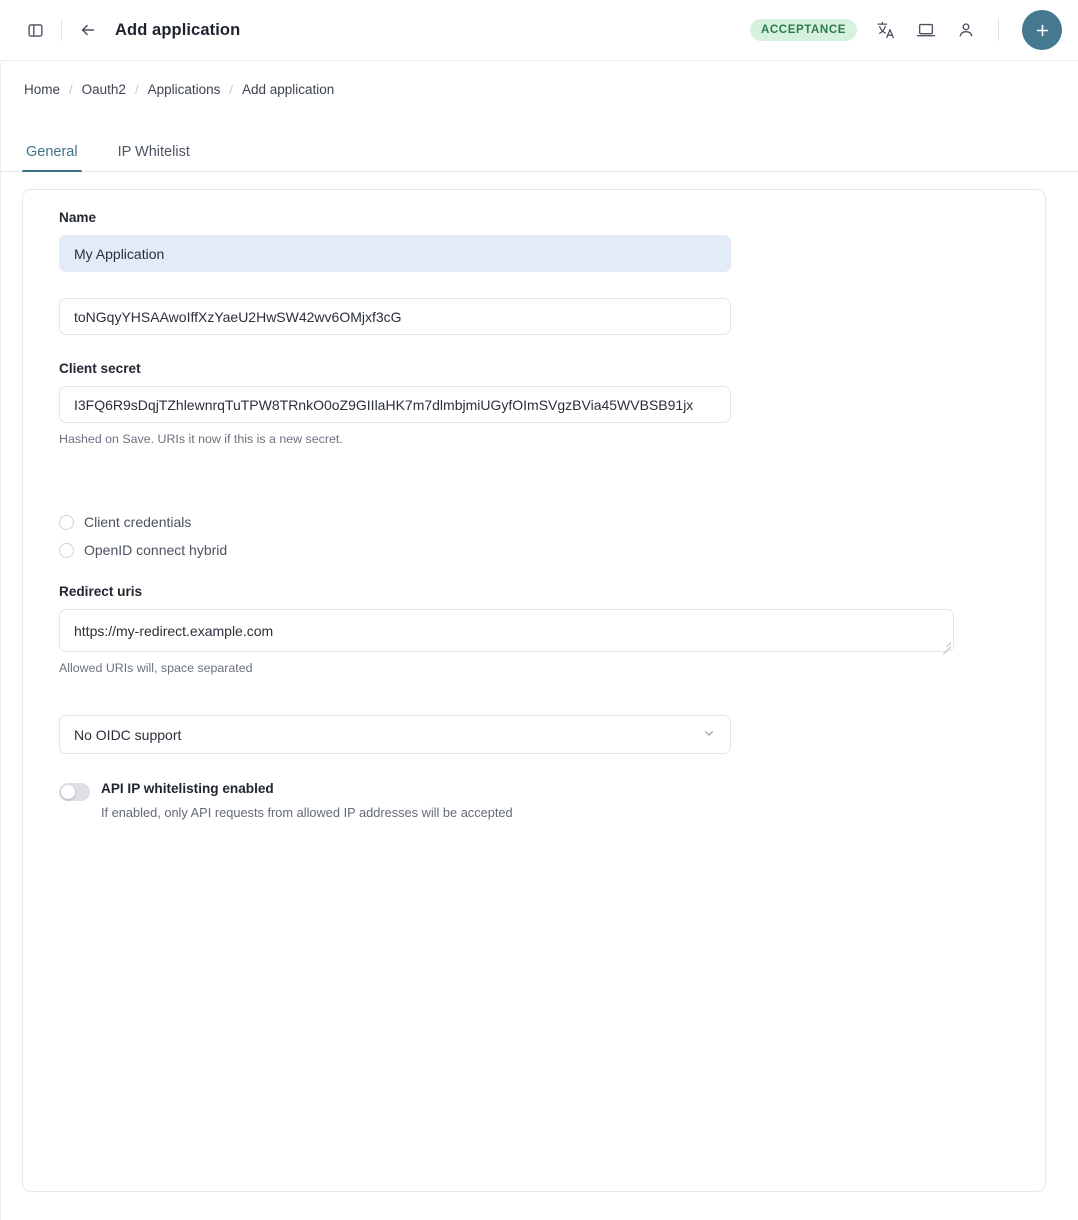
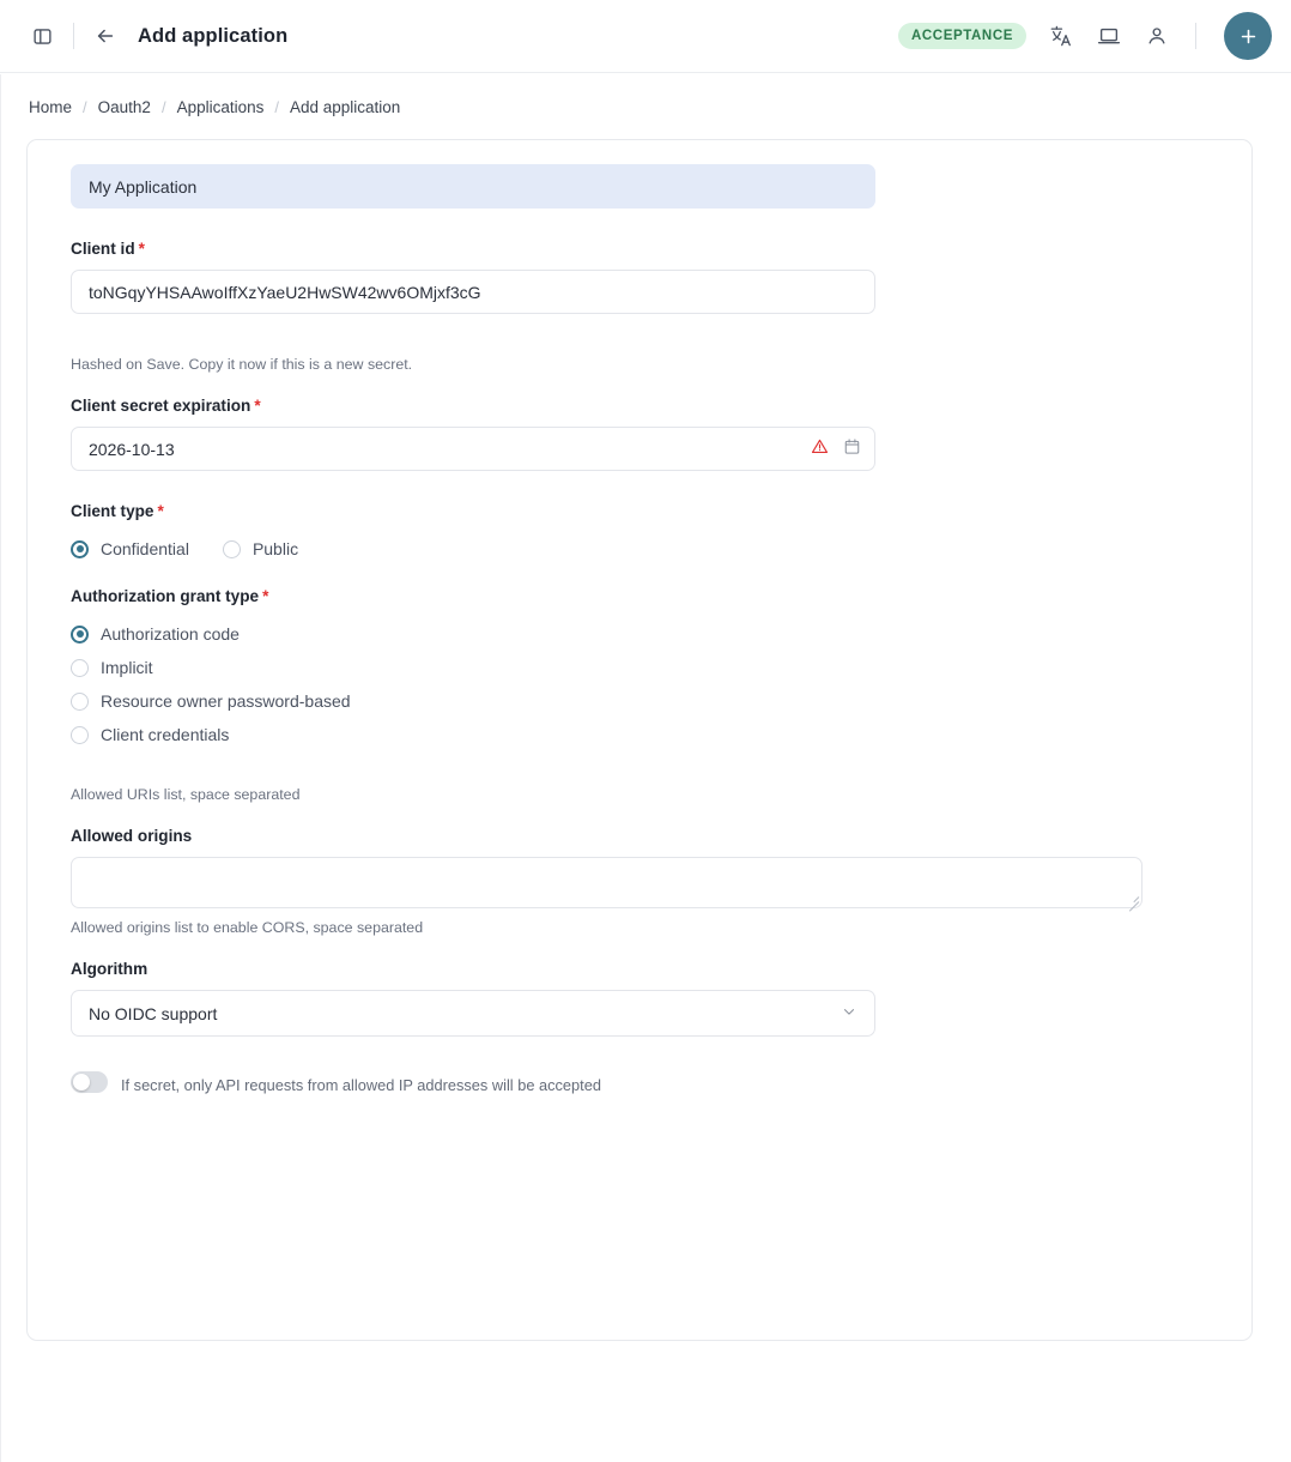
  Add application
  ACCEPTANCE
  Home
  /
  Oauth2
  /
  Applications
  /
  Add application
- General
- IP Whitelist
- Name
  My Application
+ Client id *
  toNGqyYHSAAwoIffXzYaeU2HwSW42wv6OMjxf3cG
- Client secret
- I3FQ6R9sDqjTZhlewnrqTuTPW8TRnkO0oZ9GIIlaHK7m7dlmbjmiUGyfOImSVgzBVia45WVBSB91jx
- Hashed on Save. URIs it now if this is a new secret.
+ Hashed on Save. Copy it now if this is a new secret.
+ Client secret expiration *
+ 2026-10-13
+ Client type *
+ Confidential
+ Public
+ Authorization grant type *
+ Authorization code
+ Implicit
+ Resource owner password-based
  Client credentials
- OpenID connect hybrid
- Redirect uris
- https://my-redirect.example.com
- Allowed URIs will, space separated
+ Allowed URIs list, space separated
+ Allowed origins
+ Allowed origins list to enable CORS, space separated
+ Algorithm
  No OIDC support
- API IP whitelisting enabled
- If enabled, only API requests from allowed IP addresses will be accepted
+ If secret, only API requests from allowed IP addresses will be accepted
